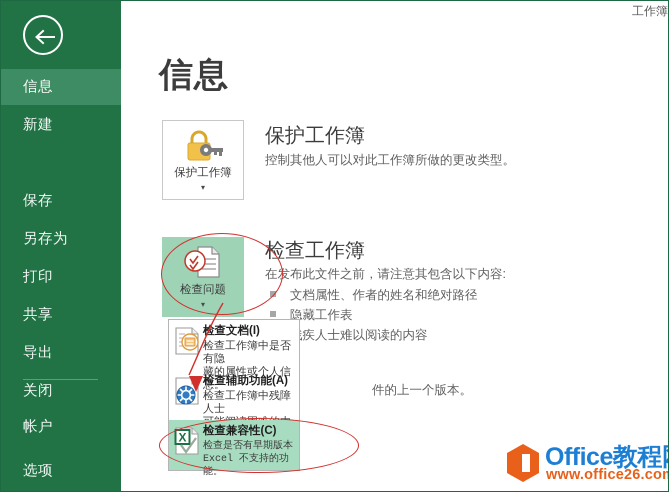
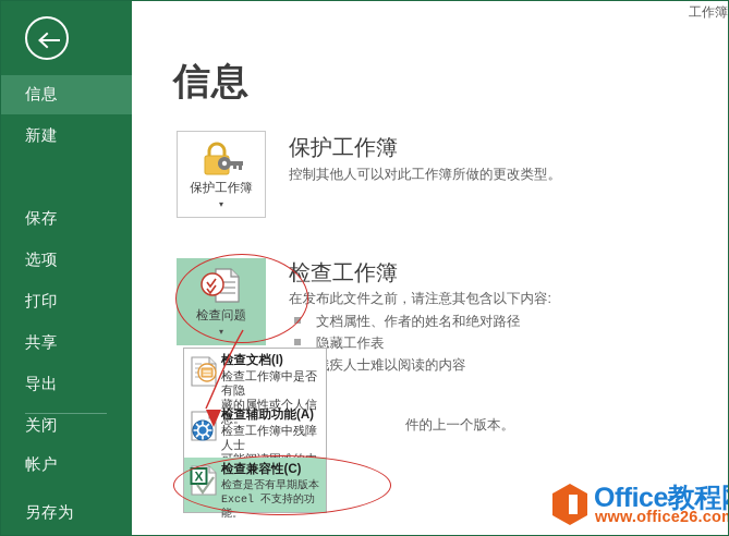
  信息
  新建
  保存
- 另存为
+ 选项
  打印
  共享
  导出
  关闭
  帐户
- 选项
+ 另存为
  工作簿
  信息
  保护工作簿
  ▾
  保护工作簿
  控制其他人可以对此工作簿所做的更改类型。
  检查问题
  ▾
  检查工作簿
  在发布此文件之前，请注意其包含以下内容:
  文档属性、作者的姓名和绝对路径
  隐藏工作表
  疾人士难以阅读的内容
  件的上一个版本。
  查文档(I)
  检查工作簿中是否有隐
  藏的属性或个人信息。
  检查辅助功能(A)
  检查工作簿中残障人士
  X
  检查兼容性(C)
  检查是否有早期版本
  Excel 不支持的功能。
  Office教程
  www.office26.co
